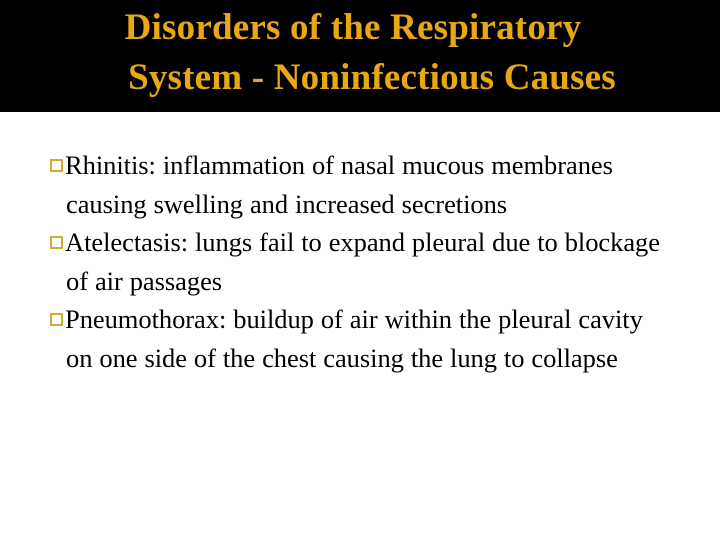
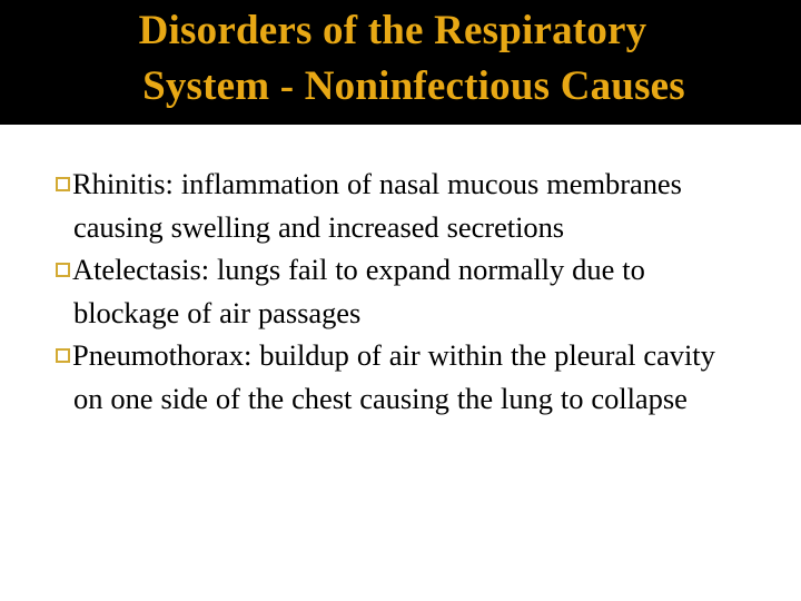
  Disorders of the Respiratory
  System - Noninfectious Causes
  Rhinitis: inflammation of nasal mucous membranes causing swelling and increased secretions
- Atelectasis: lungs fail to expand pleural due to blockage of air passages
+ Atelectasis: lungs fail to expand normally due to blockage of air passages
  Pneumothorax: buildup of air within the pleural cavity on one side of the chest causing the lung to collapse
